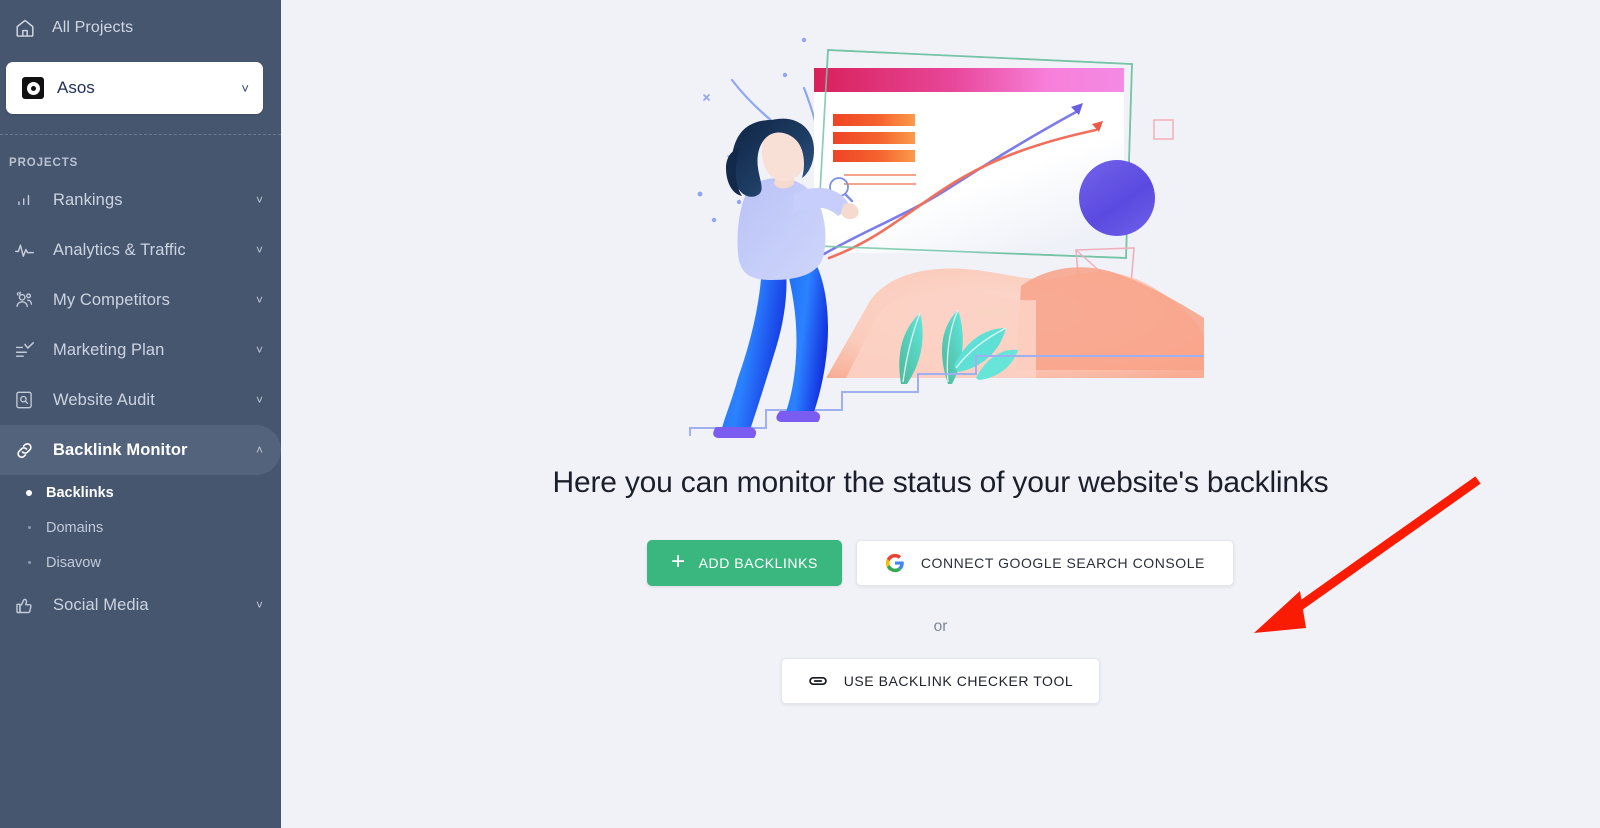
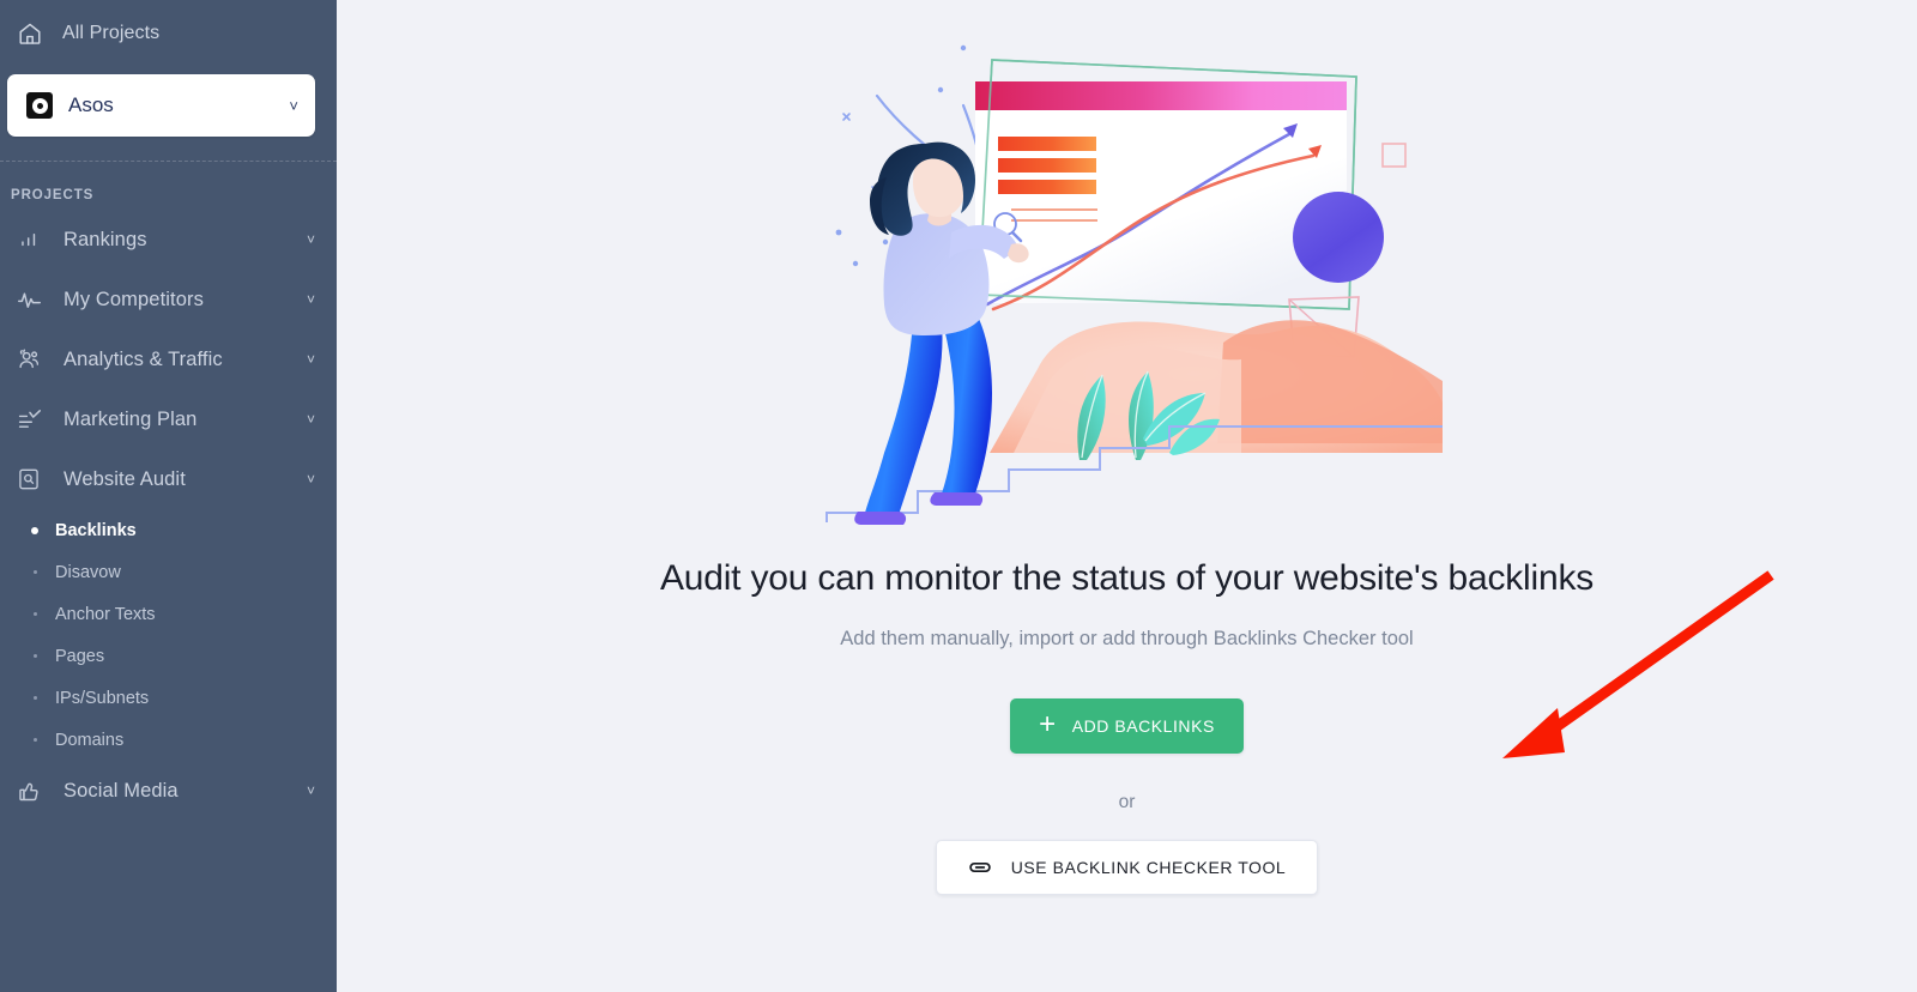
  All Projects
  Asos
  ˅
  PROJECTS
  Rankings
  ˅
- Analytics & Traffic
+ My Competitors
  ˅
- My Competitors
+ Analytics & Traffic
  ˅
  Marketing Plan
  ˅
  Website Audit
  ˅
- Backlink Monitor
- ˄
  Backlinks
- Domains
+ Disavow
+ Anchor Texts
+ Pages
+ IPs/Subnets
- Disavow
+ Domains
  Social Media
  ˅
- Here you can monitor the status of your website's backlinks
+ Audit you can monitor the status of your website's backlinks
+ Add them manually, import or add through Backlinks Checker tool
  +
  ADD BACKLINKS
- CONNECT GOOGLE SEARCH CONSOLE
  or
  USE BACKLINK CHECKER TOOL
